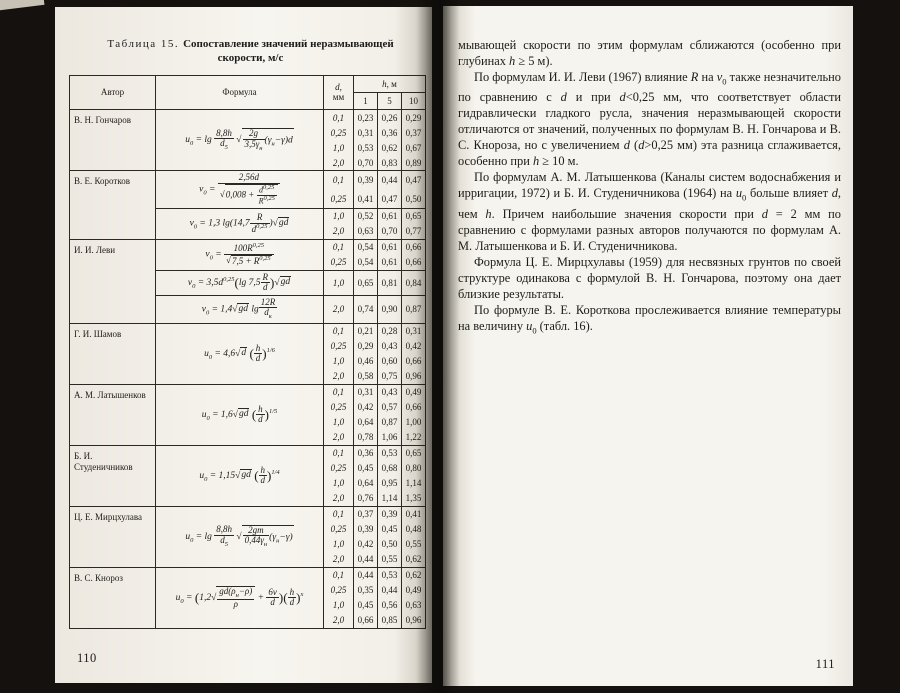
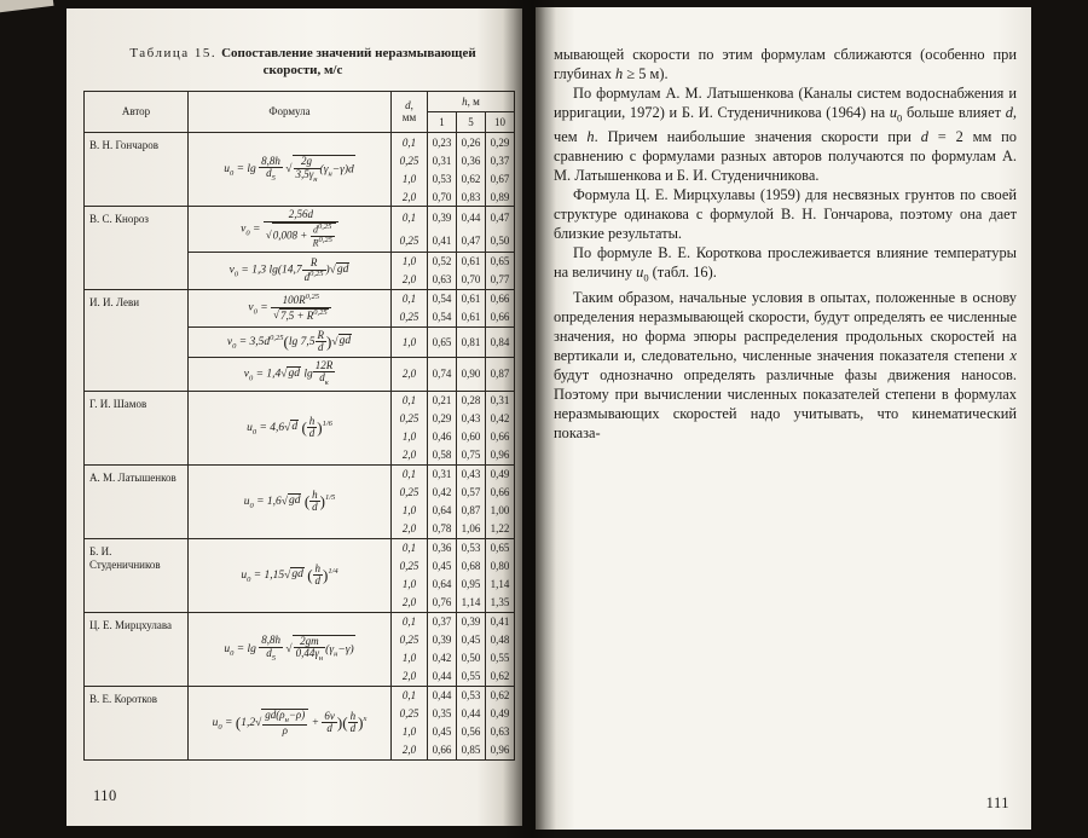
  Таблица 15. Сопоставление значений неразмывающей скорости, м/с
  Автор	Формула	d,мм	h, м
  1	5	1
  В. Н. Гончаров	u = lg 8,8hd √2g3,5γ (γ −γ)d	0,1	0,23	0,26	0,2
  0,25	0,31	0,36	0,3
  1,0	0,53	0,62	0,6
  2,0	0,70	0,83	0,8
- В. Е. Коротков	v = 2,56d√0,008 + dR	0,1	0,39	0,44	0,4
+ В. С. Кнороз	v = 2,56d√0,008 + dR	0,1	0,39	0,44	0,4
  0,25	0,41	0,47	0,5
  v = 1,3 lg(14,7Rd )√gd	1,0	0,52	0,61	0,6
  2,0	0,63	0,70	0,7
  И. И. Леви	v = 100R√7,5 + R	0,1	0,54	0,61	0,6
  0,25	0,54	0,61	0,6
  v = 3,5d (lg 7,5Rd)√gd	1,0	0,65	0,81	0,8
  v = 1,4√gd lg12Rd	2,0	0,74	0,90	0,8
  Г. И. Шамов	u = 4,6√d ( hd)	0,1	0,21	0,28	0,3
  0,25	0,29	0,43	0,4
  1,0	0,46	0,60	0,6
  2,0	0,58	0,75	0,9
  А. М. Латышенков	u = 1,6√gd ( hd)	0,1	0,31	0,43	0,4
  0,25	0,42	0,57	0,6
  1,0	0,64	0,87	1,0
  2,0	0,78	1,06	1,2
  Б. И. Студеничников	u = 1,15√gd ( hd)	0,1	0,36	0,53	0,6
  0,25	0,45	0,68	0,8
  1,0	0,64	0,95	1,1
  2,0	0,76	1,14	1,3
  Ц. Е. Мирцхулава	u = lg 8,8hd √2gm0,44γ (γ −γ)	0,1	0,37	0,39	0,4
  0,25	0,39	0,45	0,4
  1,0	0,42	0,50	0,5
  2,0	0,44	0,55	0,6
- В. С. Кнороз	u = (1,2√gd(ρ −ρ)ρ + 6νd)( hd)	0,1	0,44	0,53	0,6
+ В. Е. Коротков	u = (1,2√gd(ρ −ρ)ρ + 6νd)( hd)	0,1	0,44	0,53	0,6
  0,25	0,35	0,44	0,4
  1,0	0,45	0,56	0,6
  2,0	0,66	0,85	0,9
  110
  мывающей скорости по этим формулам сближаются (особенно при глубинах h ≥ 5 м).
- По формулам И. И. Леви (1967) влияние R на v0 также незначительно по сравнению с d и при d<0,25 мм, что соответствует области гидравлически гладкого русла, значения неразмывающей скорости отличаются от значений, полученных по формулам В. Н. Гончарова и В. С. Кнороза, но с увеличением d (d>0,25 мм) эта разница сглаживается, особенно при h ≥ 10 м.
  По формулам А. М. Латышенкова (Каналы систем водоснабжения и ирригации, 1972) и Б. И. Студеничникова (1964) на u0 больше влияет d, чем h. Причем наибольшие значения скорости при d = 2 мм по сравнению с формулами разных авторов получаются по формулам А. М. Латышенкова и Б. И. Студеничникова.
  Формула Ц. Е. Мирцхулавы (1959) для несвязных грунтов по своей структуре одинакова с формулой В. Н. Гончарова, поэтому она дает близкие результаты.
  По формуле В. Е. Короткова прослеживается влияние температуры на величину u0 (табл. 16).
+ Таким образом, начальные условия в опытах, положенные в основу определения неразмывающей скорости, будут определять ее численные значения, но форма эпюры распределения продольных скоростей на вертикали и, следовательно, численные значения показателя степени x будут однозначно определять различные фазы движения наносов. Поэтому при вычислении численных показателей степени в формулах неразмывающих скоростей надо учитывать, что кинематический показа-
  111
